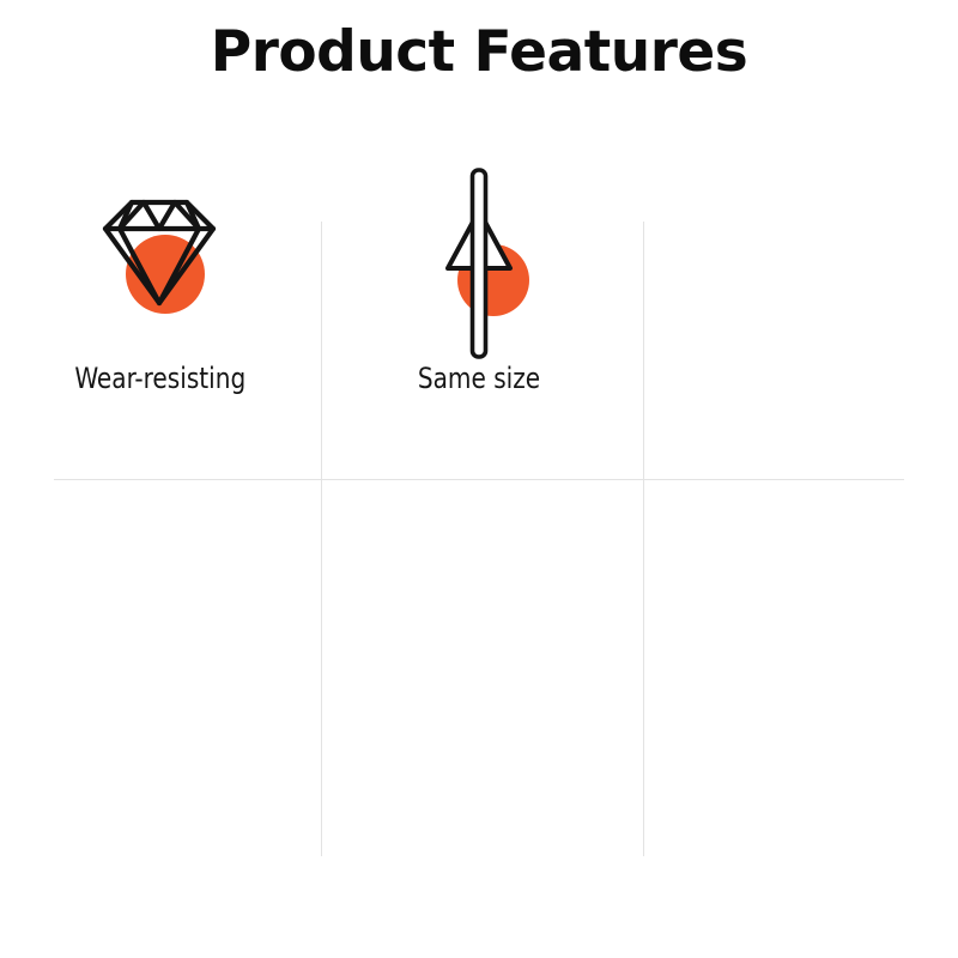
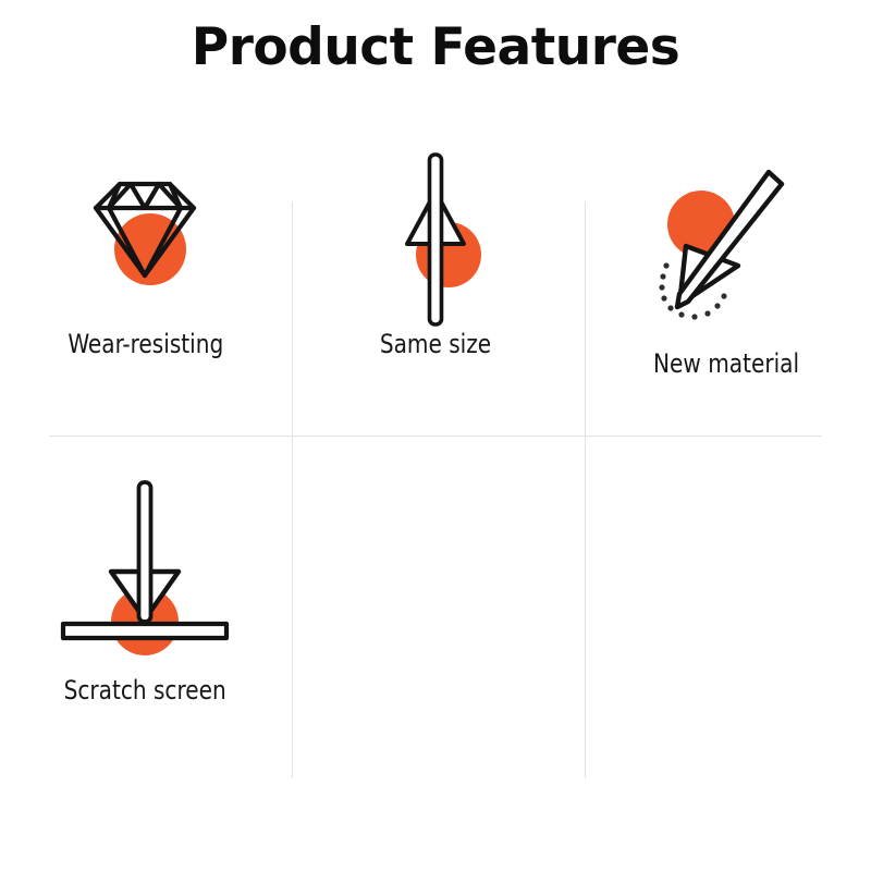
  Product Features
  Wear-resisting
  Same size
+ New material
+ Scratch screen
